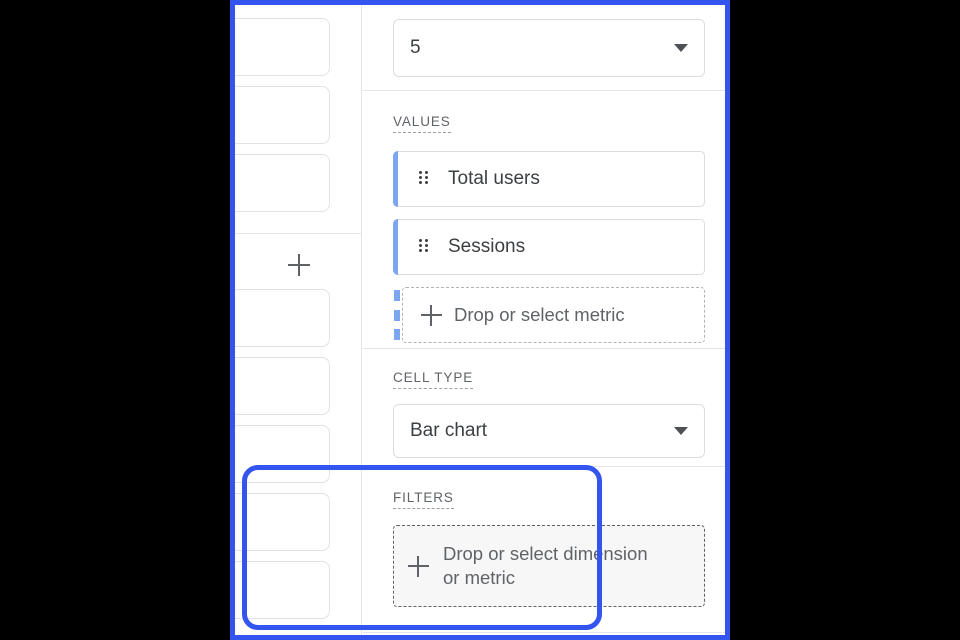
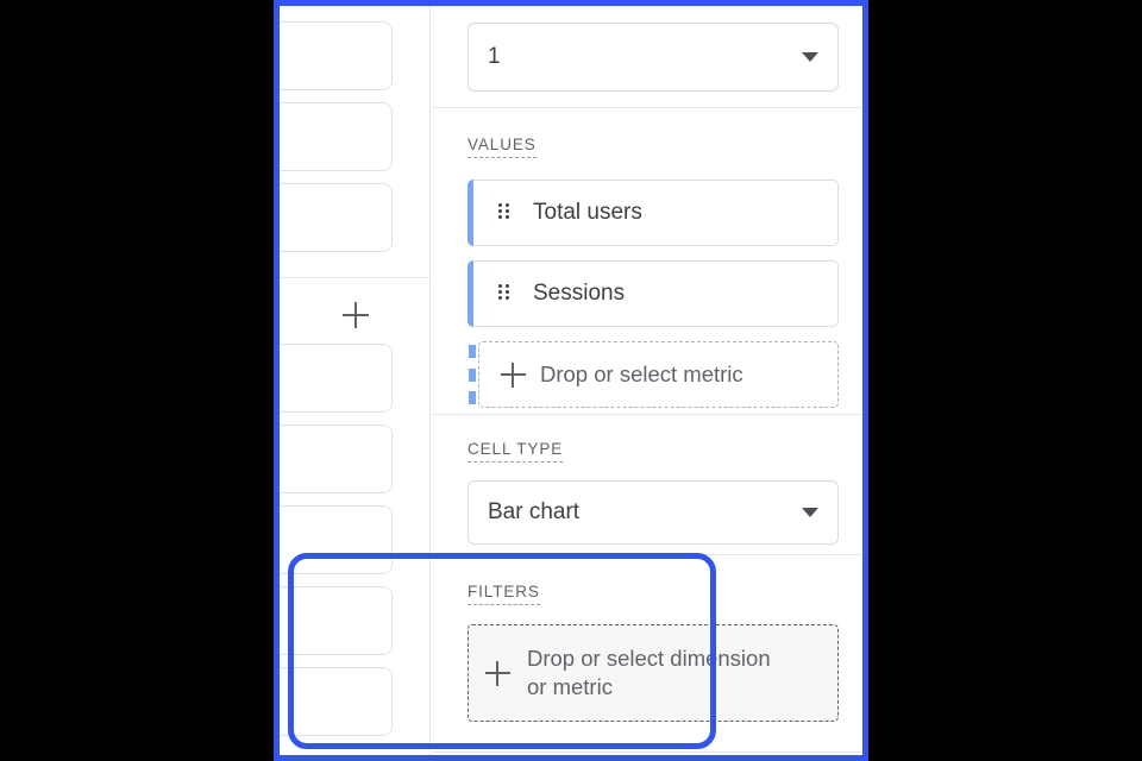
- 5
+ 1
  VALUES
  Total users
  Sessions
  Drop or select metric
  CELL TYPE
  Bar chart
  FILTERS
  Drop or select dimension
  or metric
